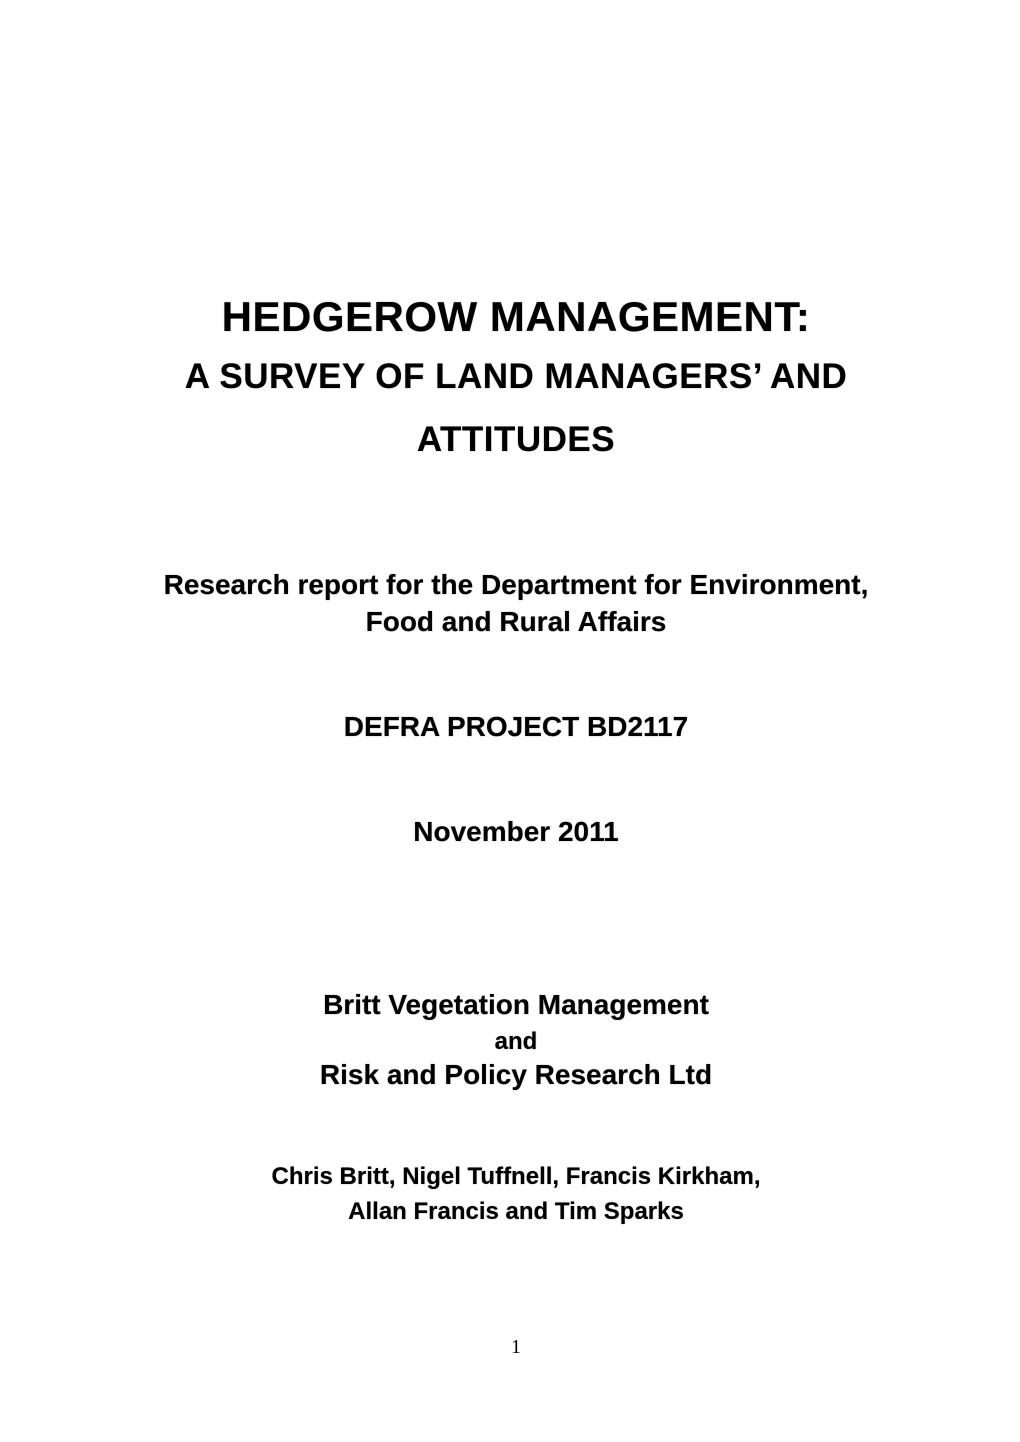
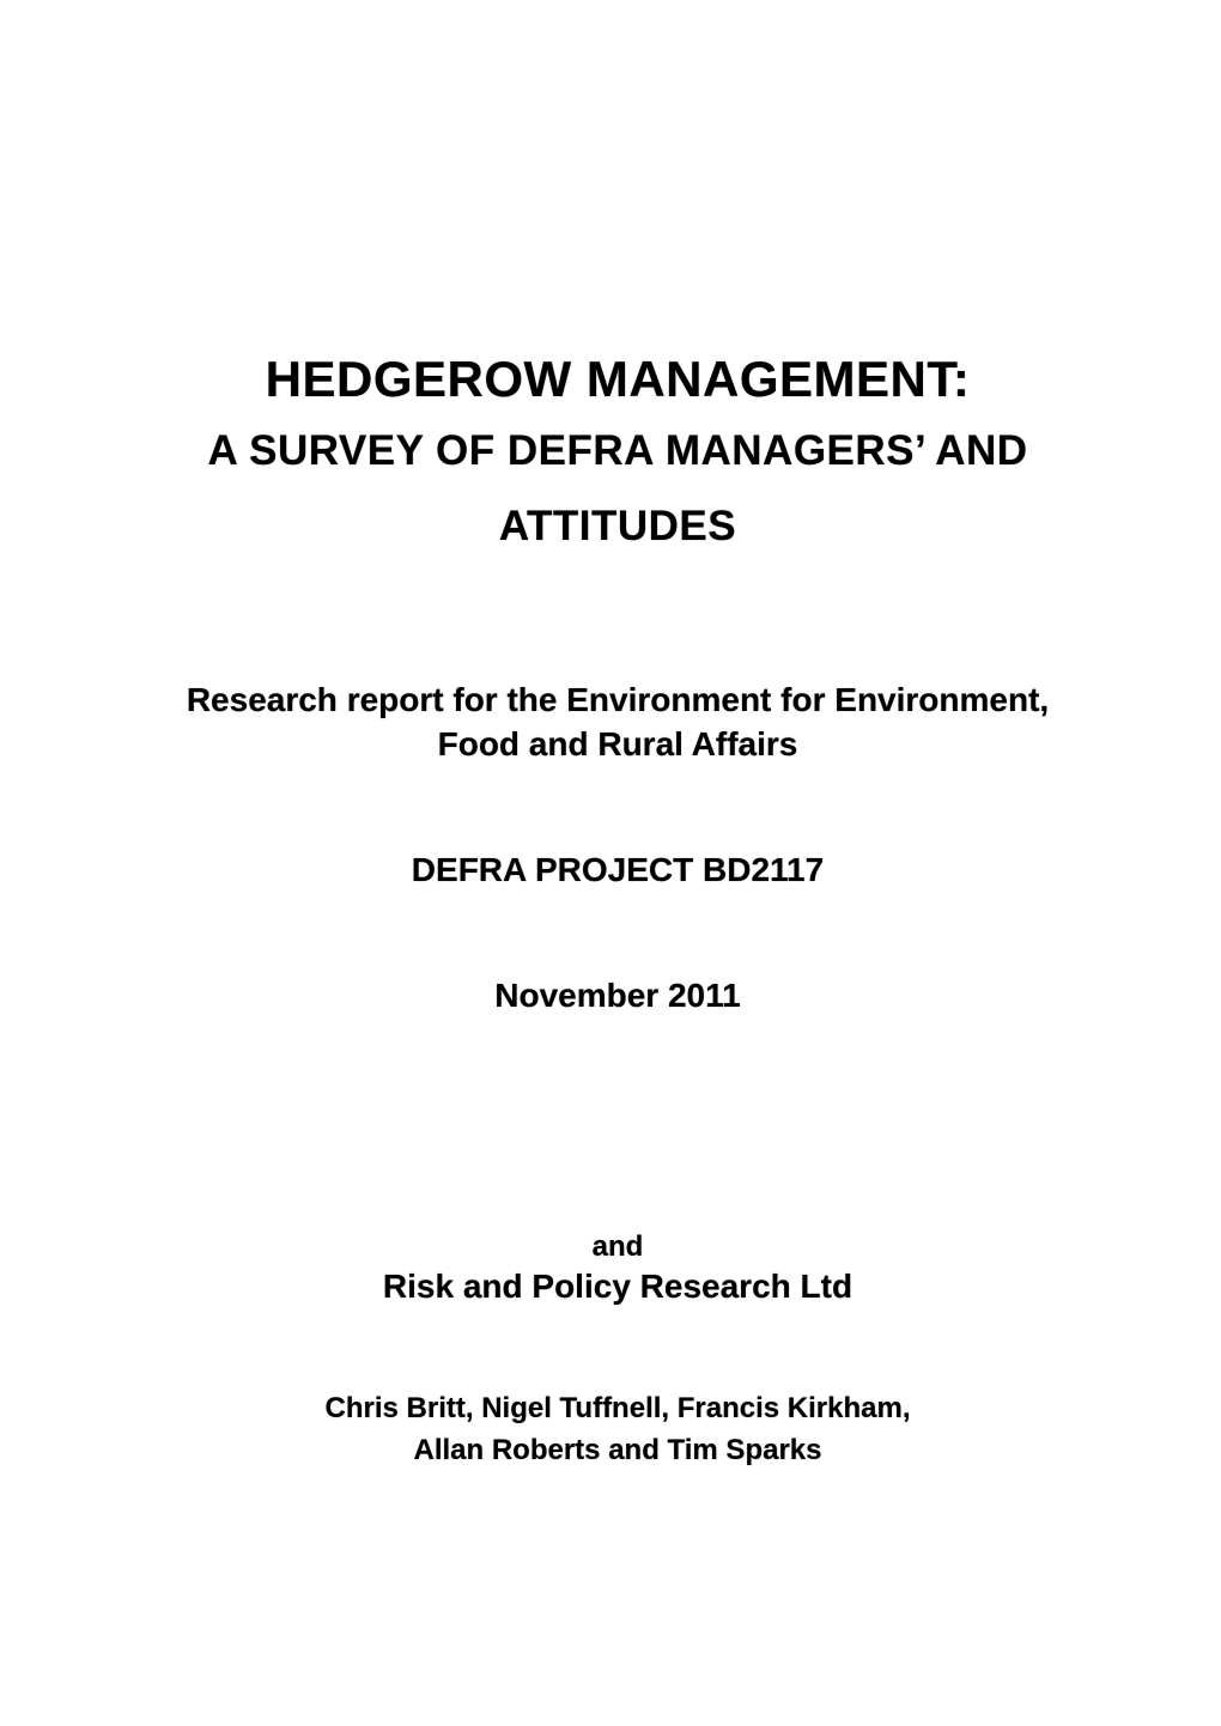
  HEDGEROW MANAGEMENT:
- A SURVEY OF LAND MANAGERS’ AND
+ A SURVEY OF DEFRA MANAGERS’ AND
  ATTITUDES
- Research report for the Department for Environment,
+ Research report for the Environment for Environment,
  Food and Rural Affairs
  DEFRA PROJECT BD2117
  November 2011
- Britt Vegetation Management
  and
  Risk and Policy Research Ltd
  Chris Britt, Nigel Tuffnell, Francis Kirkham,
- Allan Francis and Tim Sparks
+ Allan Roberts and Tim Sparks
- 1
